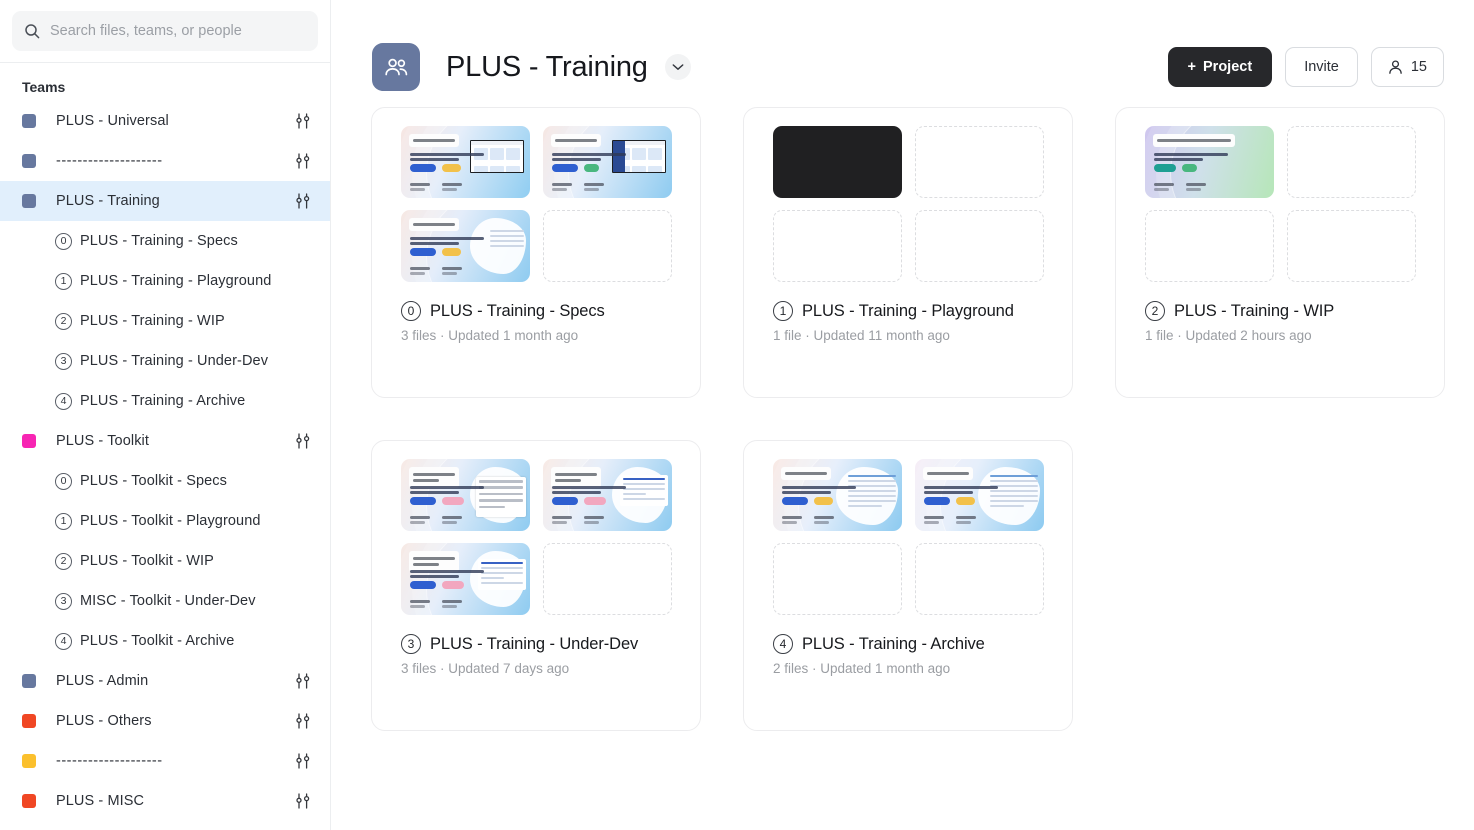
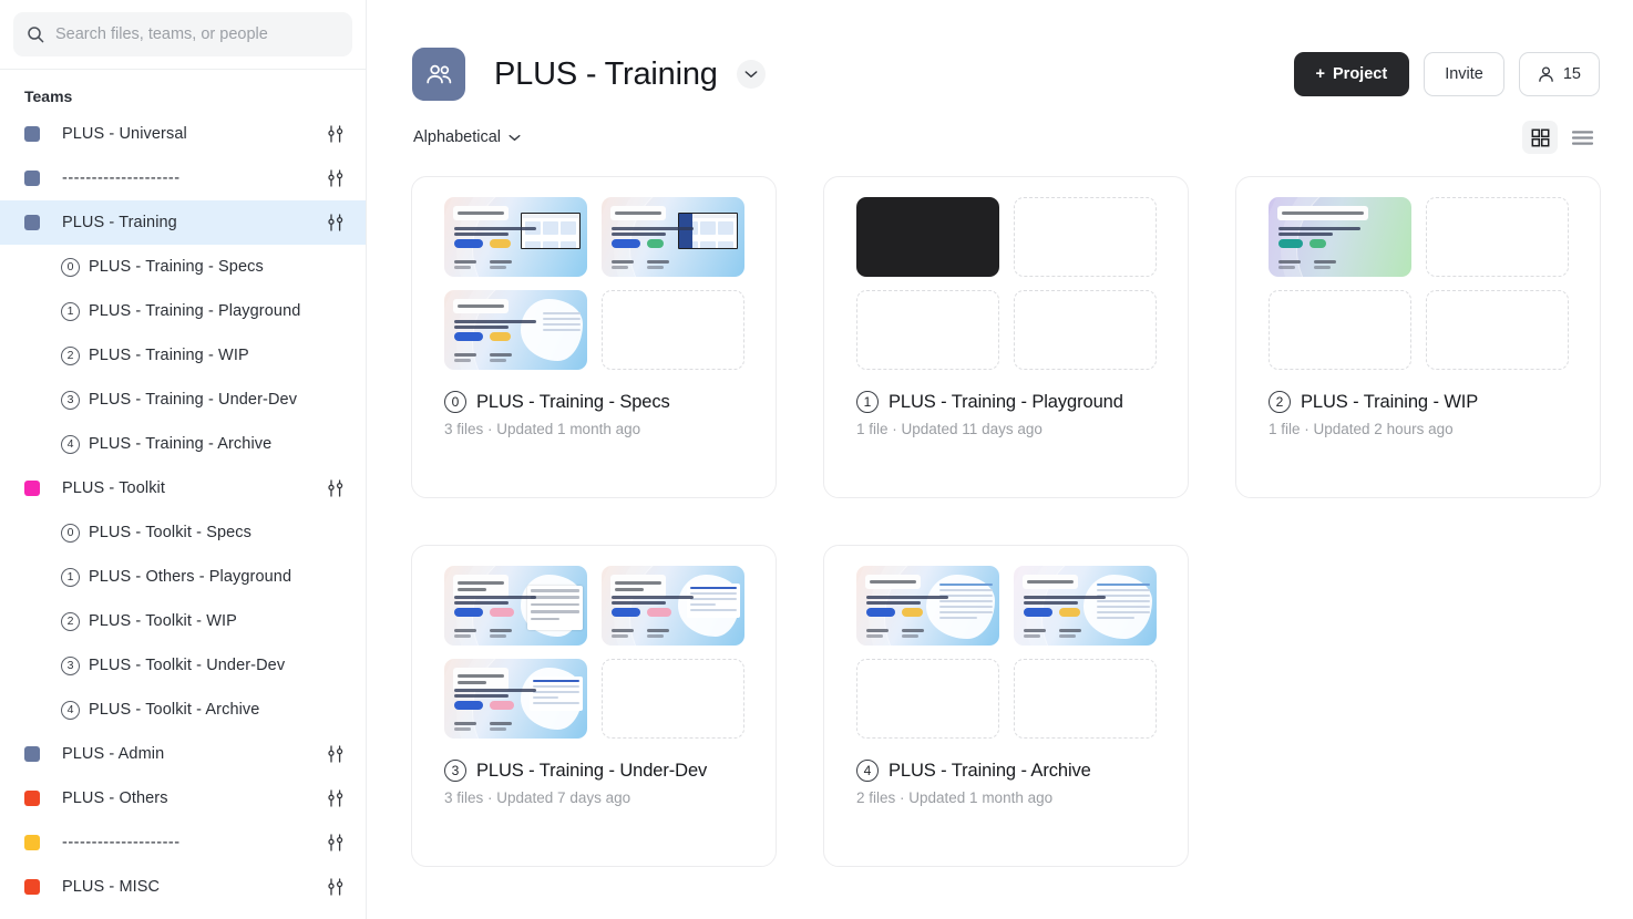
  Search files, teams, or people
  Teams
  PLUS - Universal
  --------------------
  PLUS - Training
  0
  PLUS - Training - Specs
  1
  PLUS - Training - Playground
  2
  PLUS - Training - WIP
  3
  PLUS - Training - Under-Dev
  4
  PLUS - Training - Archive
  PLUS - Toolkit
  0
  PLUS - Toolkit - Specs
  1
- PLUS - Toolkit - Playground
+ PLUS - Others - Playground
  2
  PLUS - Toolkit - WIP
  3
- MISC - Toolkit - Under-Dev
+ PLUS - Toolkit - Under-Dev
  4
  PLUS - Toolkit - Archive
  PLUS - Admin
  PLUS - Others
  --------------------
  PLUS - MISC
  PLUS - Training
  +
  Project
  Invite
  15
+ Alphabetical
  0
  PLUS - Training - Specs
  3 files · Updated 1 month ago
  1
  PLUS - Training - Playground
- 1 file · Updated 11 month ago
+ 1 file · Updated 11 days ago
  2
  PLUS - Training - WIP
  1 file · Updated 2 hours ago
  3
  PLUS - Training - Under-Dev
  3 files · Updated 7 days ago
  4
  PLUS - Training - Archive
  2 files · Updated 1 month ago
